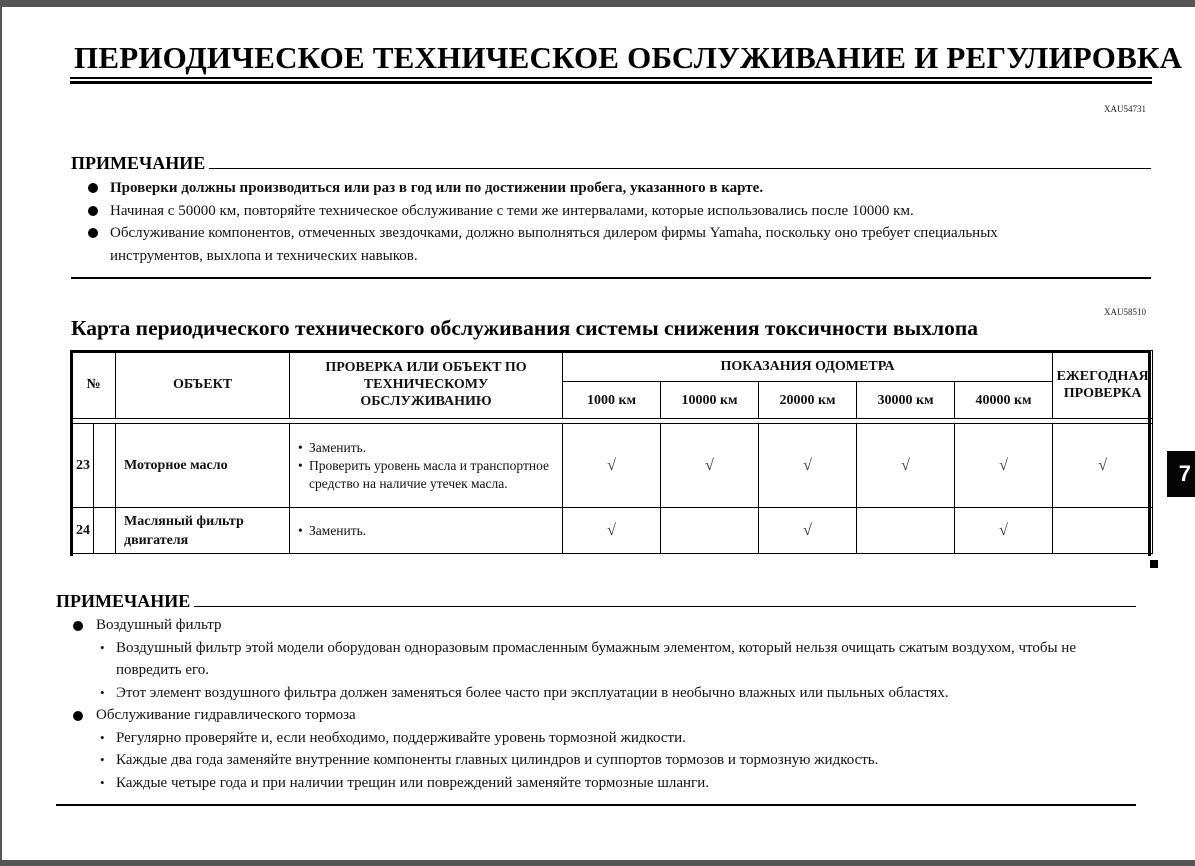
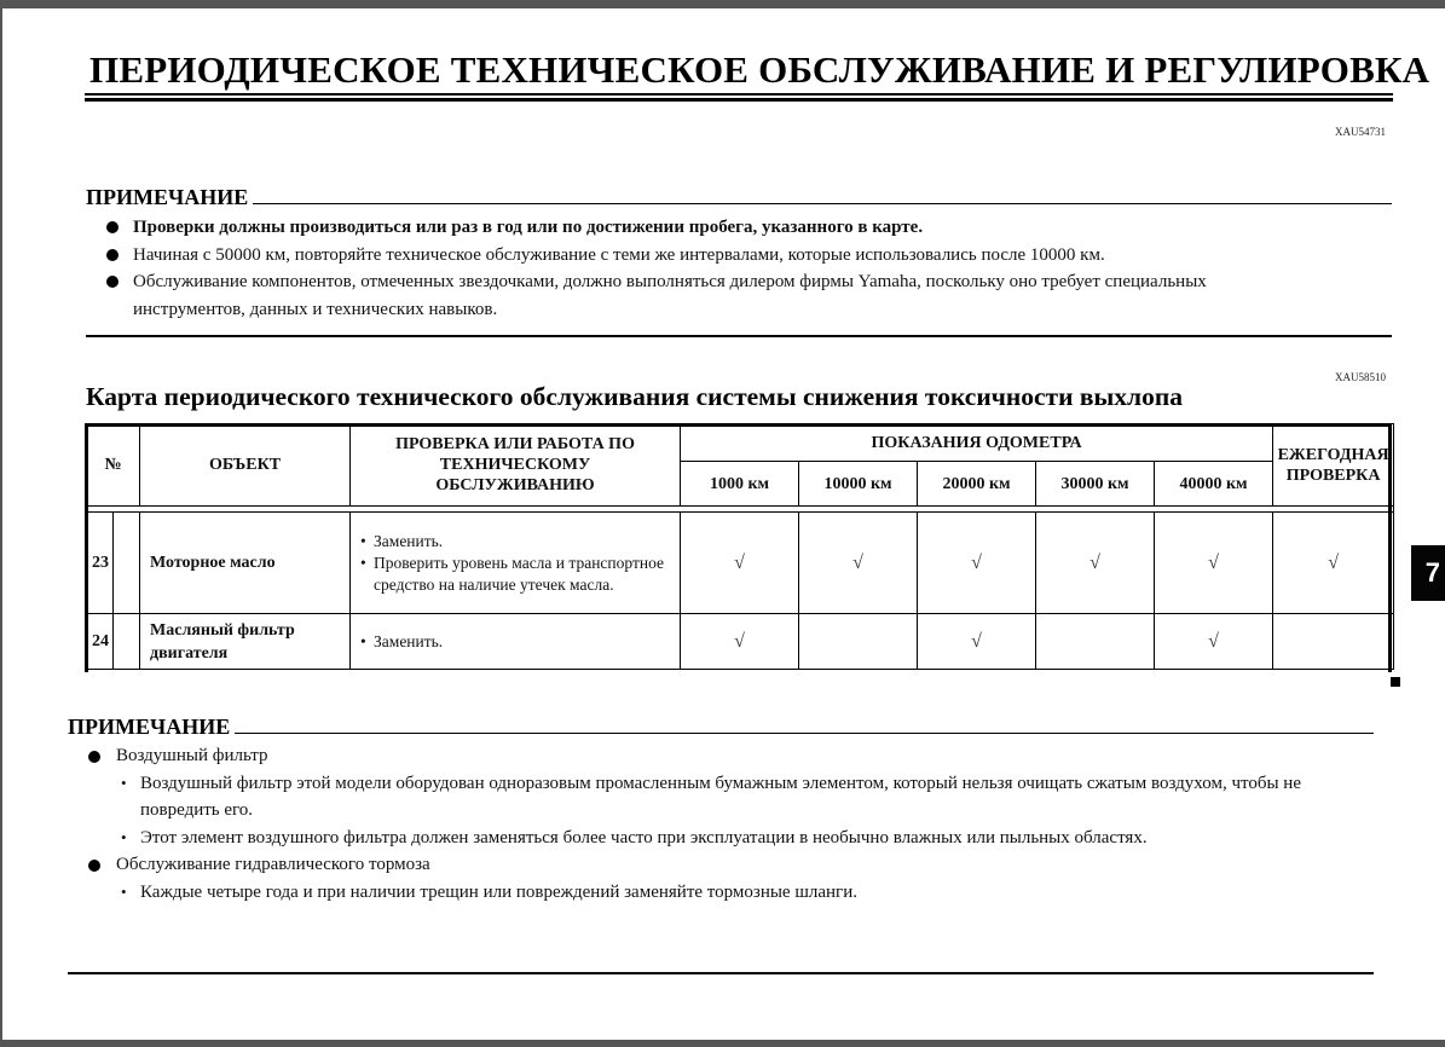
  ПЕРИОДИЧЕСКОЕ ТЕХНИЧЕСКОЕ ОБСЛУЖИВАНИЕ И РЕГУЛИРОВКА
  XAU54731
  ПРИМЕЧАНИЕ
  Проверки должны производиться или раз в год или по достижении пробега, указанного в карте.
  Начиная с 50000 км, повторяйте техническое обслуживание с теми же интервалами, которые использовались после 10000 км.
- Обслуживание компонентов, отмеченных звездочками, должно выполняться дилером фирмы Yamaha, поскольку оно требует специальных инструментов, выхлопа и технических навыков.
+ Обслуживание компонентов, отмеченных звездочками, должно выполняться дилером фирмы Yamaha, поскольку оно требует специальных инструментов, данных и технических навыков.
  XAU58510
  Карта периодического технического обслуживания системы снижения токсичности выхлопа
- №	ОБЪЕКТ	ПРОВЕРКА ИЛИ ОБЪЕКТ ПО ТЕХНИЧЕСКОМУ ОБСЛУЖИВАНИЮ	ПОКАЗАНИЯ ОДОМЕТРА	ЕЖЕГОДНАЯ ПРОВЕРКА
+ №	ОБЪЕКТ	ПРОВЕРКА ИЛИ РАБОТА ПО ТЕХНИЧЕСКОМУ ОБСЛУЖИВАНИЮ	ПОКАЗАНИЯ ОДОМЕТРА	ЕЖЕГОДНАЯ ПРОВЕРКА
  1000 км	10000 км	20000 км	30000 км	40000 км
  23		Моторное масло	Заменить. Проверить уровень масла и транспортное средство на наличие утечек масла.	√	√	√	√	√	√
  24		Масляный фильтр двигателя	Заменить.	√		√		√
  7
  ПРИМЕЧАНИЕ
  Воздушный фильтр
  Воздушный фильтр этой модели оборудован одноразовым промасленным бумажным элементом, который нельзя очищать сжатым воздухом, чтобы не повредить его.
  Этот элемент воздушного фильтра должен заменяться более часто при эксплуатации в необычно влажных или пыльных областях.
  Обслуживание гидравлического тормоза
- Регулярно проверяйте и, если необходимо, поддерживайте уровень тормозной жидкости.
- Каждые два года заменяйте внутренние компоненты главных цилиндров и суппортов тормозов и тормозную жидкость.
  Каждые четыре года и при наличии трещин или повреждений заменяйте тормозные шланги.
